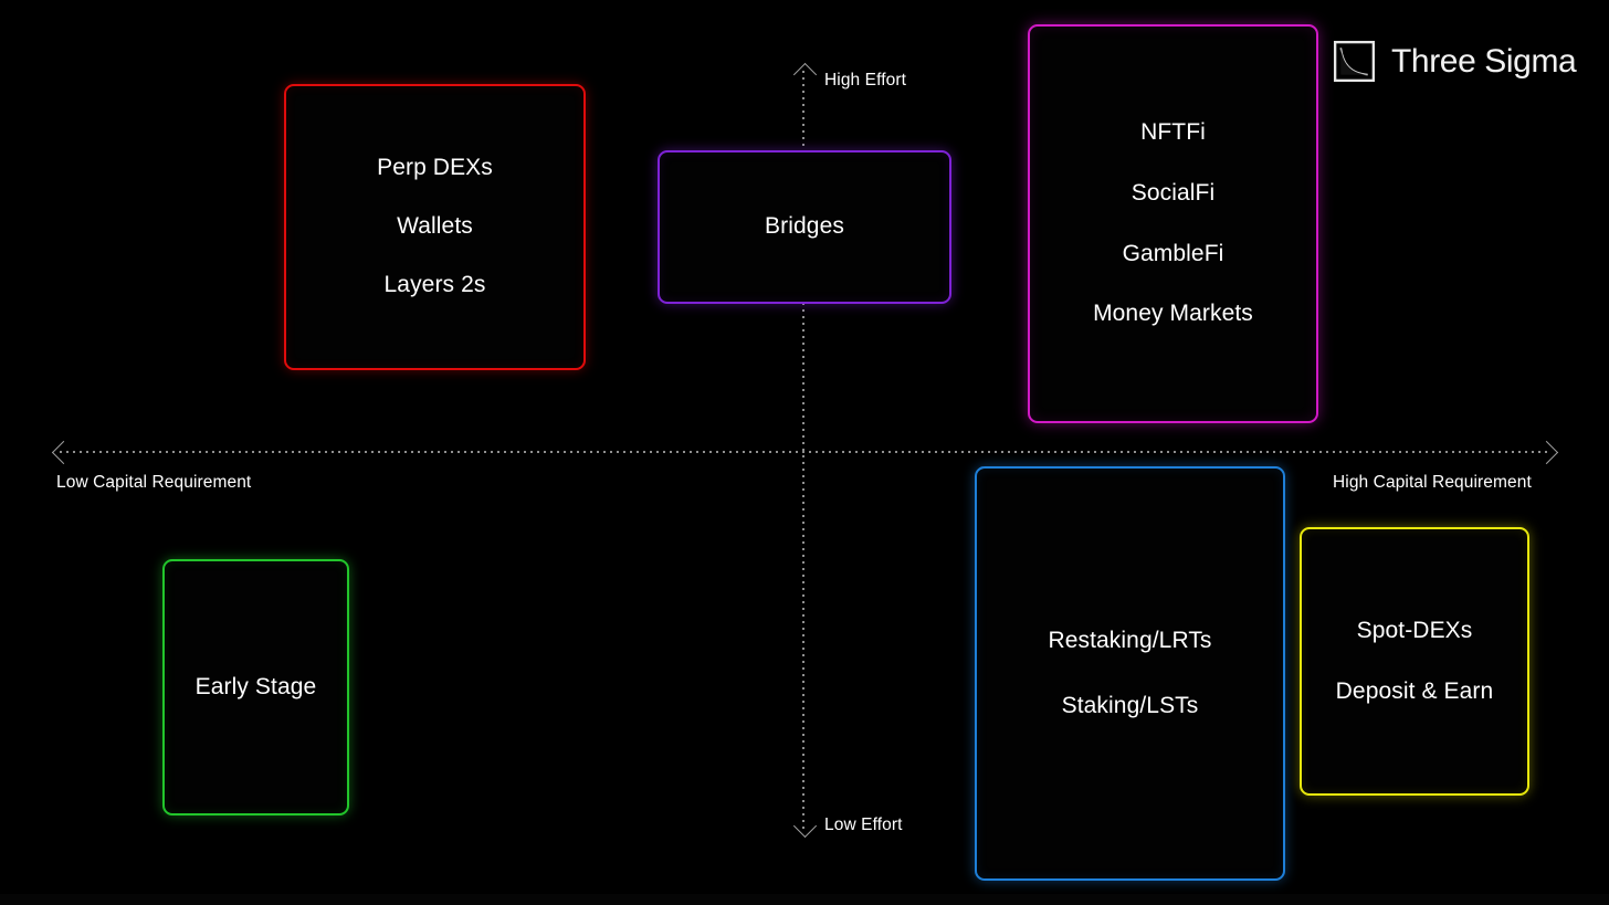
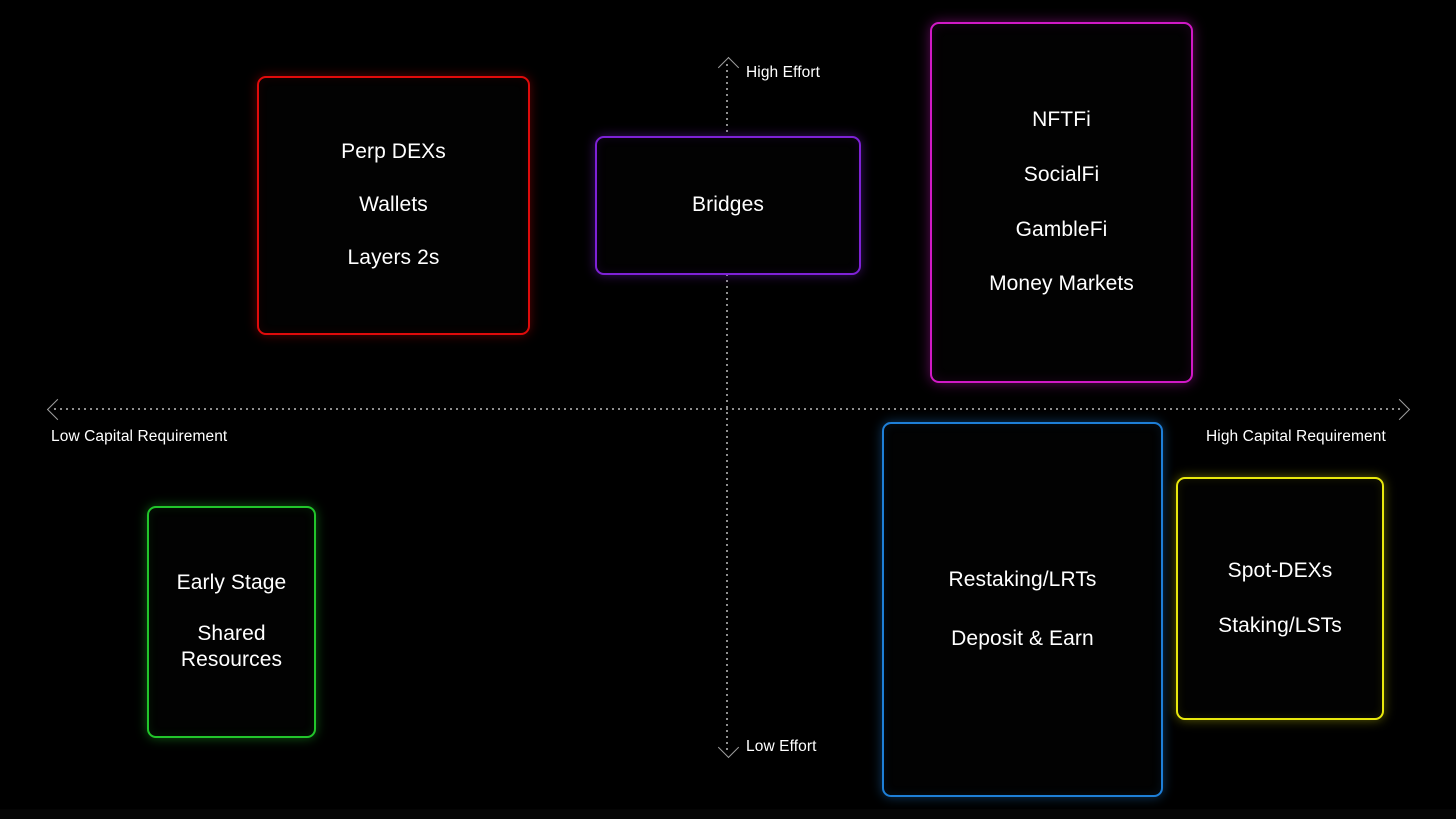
  Low Capital Requirement
  High Capital Requirement
  High Effort
  Low Effort
  Perp DEXs
  Wallets
  Layers 2s
  Bridges
  NFTFi
  SocialFi
  GambleFi
  Money Markets
  Early Stage
+ Shared
+ Resources
  Restaking/LRTs
- Staking/LSTs
+ Deposit & Earn
  Spot-DEXs
- Deposit & Earn
+ Staking/LSTs
- Three Sigma
